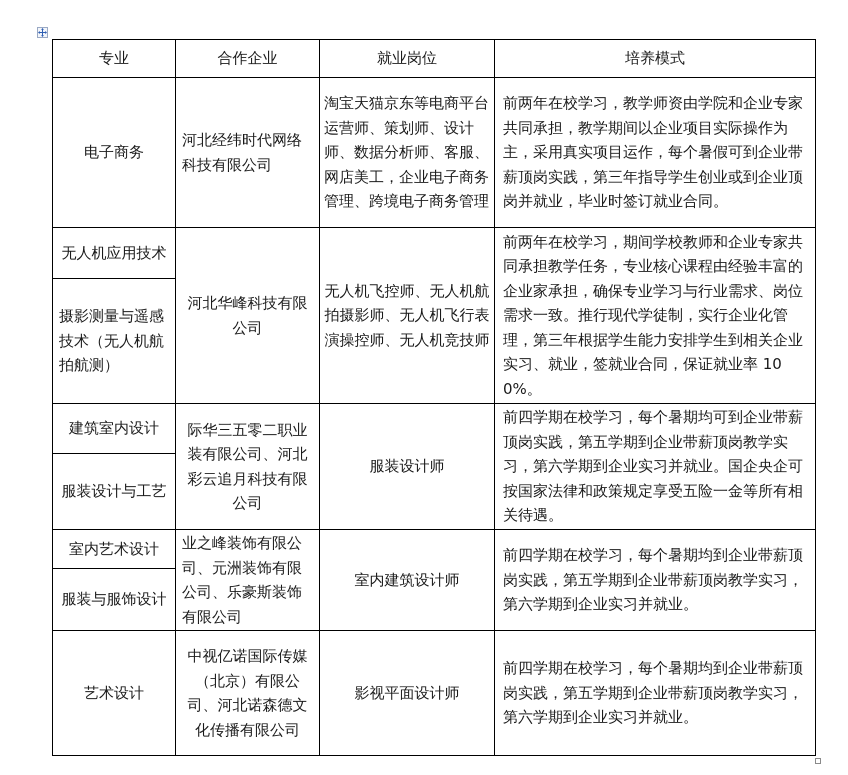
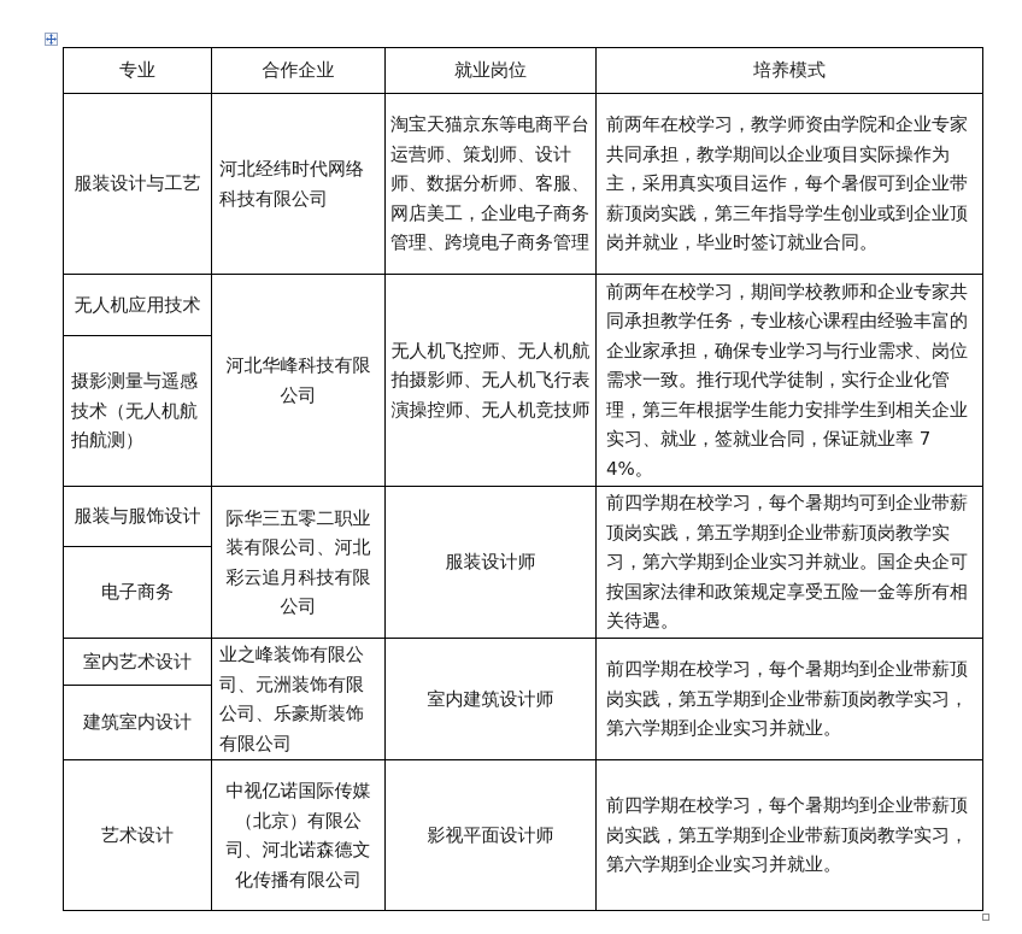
  专业	合作企业	就业岗位	培养模式
- 电子商务	河北经纬时代网络科技有限公司	淘宝天猫京东等电商平台运营师、策划师、设计师、数据分析师、客服、网店美工，企业电子商务管理、跨境电子商务管理	前两年在校学习，教学师资由学院和企业专家共同承担，教学期间以企业项目实际操作为主，采用真实项目运作，每个暑假可到企业带薪顶岗实践，第三年指导学生创业或到企业顶岗并就业，毕业时签订就业合同。
+ 服装设计与工艺	河北经纬时代网络科技有限公司	淘宝天猫京东等电商平台运营师、策划师、设计师、数据分析师、客服、网店美工，企业电子商务管理、跨境电子商务管理	前两年在校学习，教学师资由学院和企业专家共同承担，教学期间以企业项目实际操作为主，采用真实项目运作，每个暑假可到企业带薪顶岗实践，第三年指导学生创业或到企业顶岗并就业，毕业时签订就业合同。
- 无人机应用技术	河北华峰科技有限公司	无人机飞控师、无人机航拍摄影师、无人机飞行表演操控师、无人机竞技师	前两年在校学习，期间学校教师和企业专家共同承担教学任务，专业核心课程由经验丰富的企业家承担，确保专业学习与行业需求、岗位需求一致。推行现代学徒制，实行企业化管理，第三年根据学生能力安排学生到相关企业实习、就业，签就业合同，保证就业率 100%。
+ 无人机应用技术	河北华峰科技有限公司	无人机飞控师、无人机航拍摄影师、无人机飞行表演操控师、无人机竞技师	前两年在校学习，期间学校教师和企业专家共同承担教学任务，专业核心课程由经验丰富的企业家承担，确保专业学习与行业需求、岗位需求一致。推行现代学徒制，实行企业化管理，第三年根据学生能力安排学生到相关企业实习、就业，签就业合同，保证就业率 74%。
  摄影测量与遥感技术（无人机航拍航测）
- 建筑室内设计	际华三五零二职业装有限公司、河北彩云追月科技有限公司	服装设计师	前四学期在校学习，每个暑期均可到企业带薪顶岗实践，第五学期到企业带薪顶岗教学实习，第六学期到企业实习并就业。国企央企可按国家法律和政策规定享受五险一金等所有相关待遇。
+ 服装与服饰设计	际华三五零二职业装有限公司、河北彩云追月科技有限公司	服装设计师	前四学期在校学习，每个暑期均可到企业带薪顶岗实践，第五学期到企业带薪顶岗教学实习，第六学期到企业实习并就业。国企央企可按国家法律和政策规定享受五险一金等所有相关待遇。
- 服装设计与工艺
+ 电子商务
  室内艺术设计	业之峰装饰有限公司、元洲装饰有限公司、乐豪斯装饰有限公司	室内建筑设计师	前四学期在校学习，每个暑期均到企业带薪顶岗实践，第五学期到企业带薪顶岗教学实习，第六学期到企业实习并就业。
- 服装与服饰设计
+ 建筑室内设计
  艺术设计	中视亿诺国际传媒（北京）有限公司、河北诺森德文化传播有限公司	影视平面设计师	前四学期在校学习，每个暑期均到企业带薪顶岗实践，第五学期到企业带薪顶岗教学实习，第六学期到企业实习并就业。
